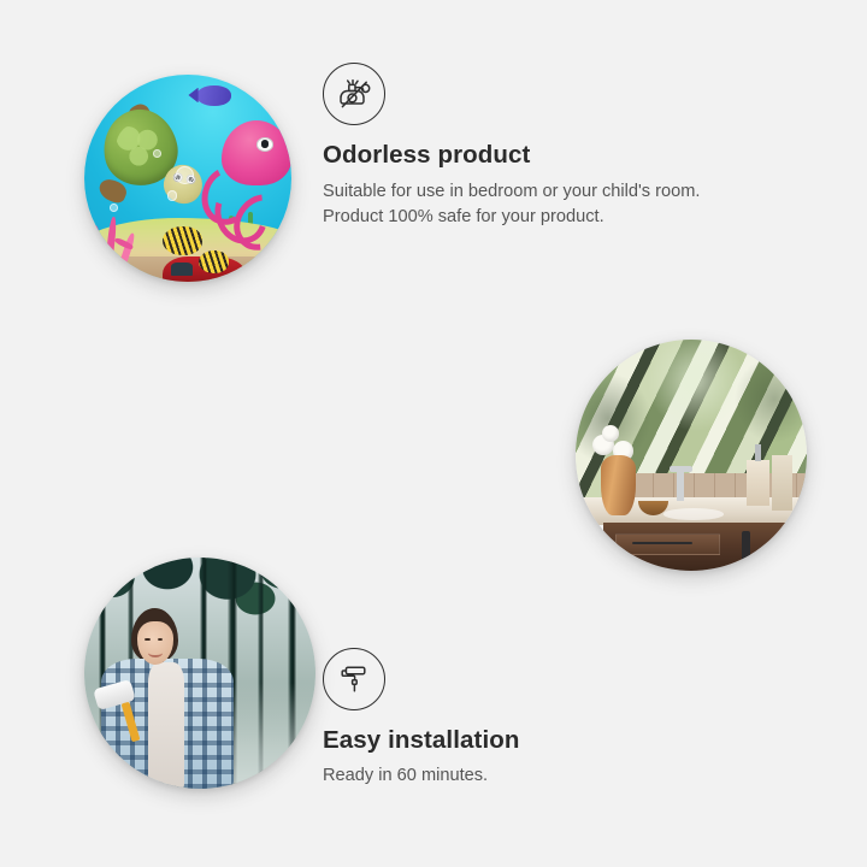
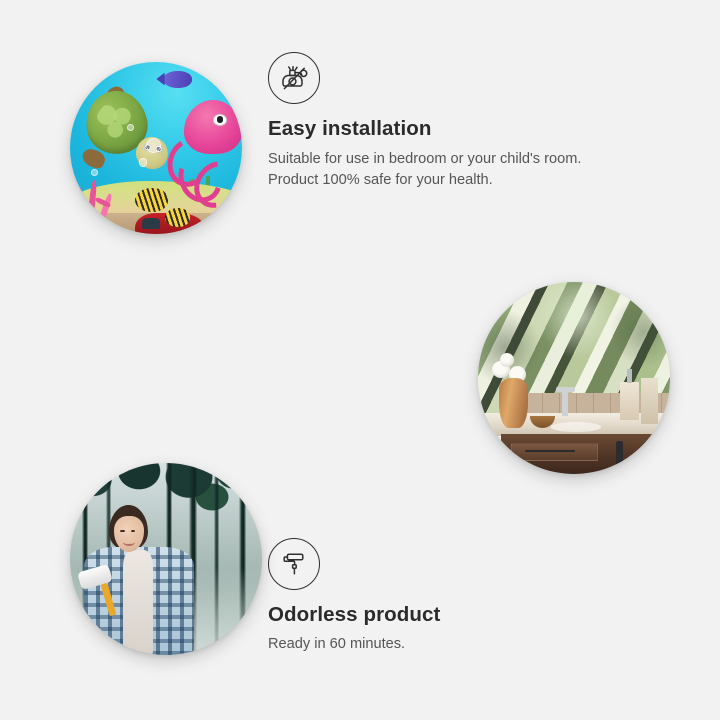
- Odorless product
+ Easy installation
- Suitable for use in bedroom or your child's room. Product 100% safe for your product.
+ Suitable for use in bedroom or your child's room. Product 100% safe for your health.
- Easy installation
+ Odorless product
  Ready in 60 minutes.
